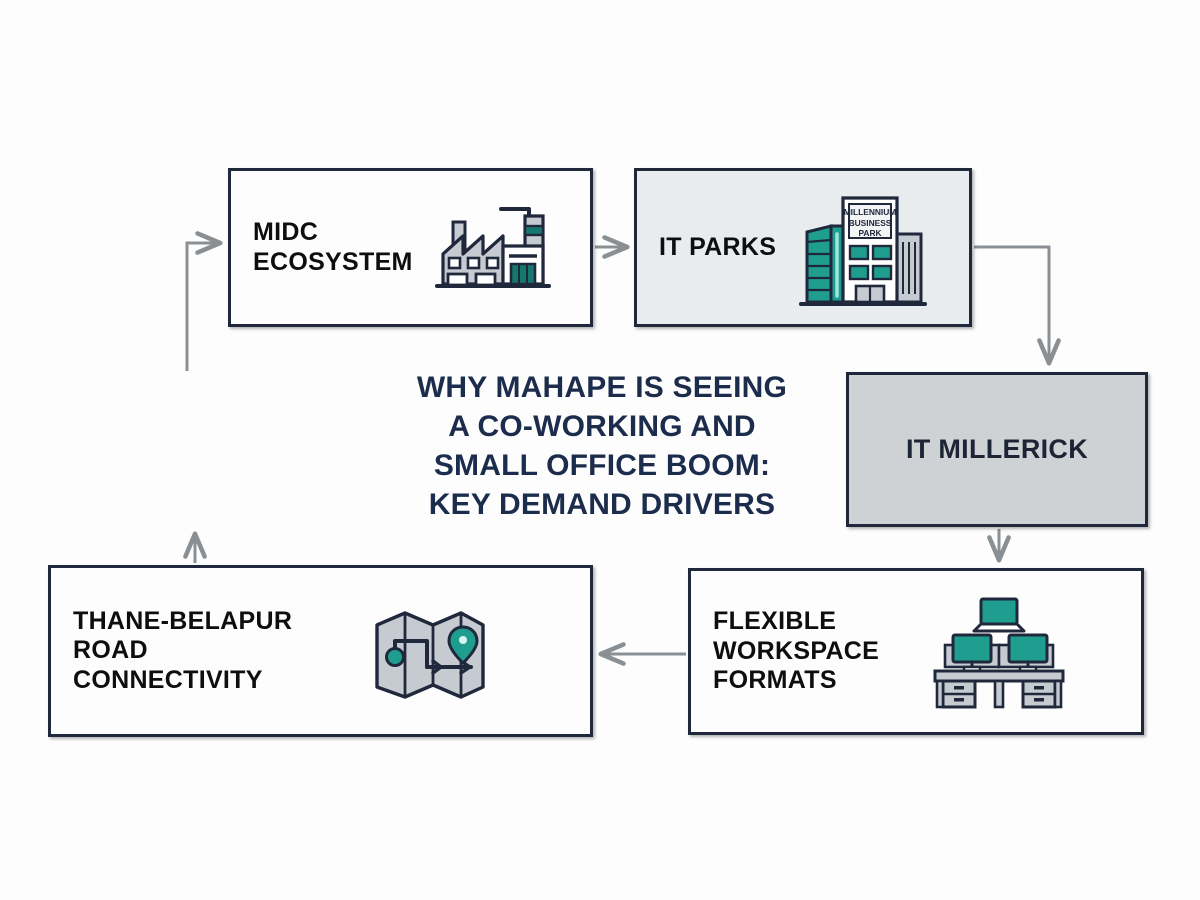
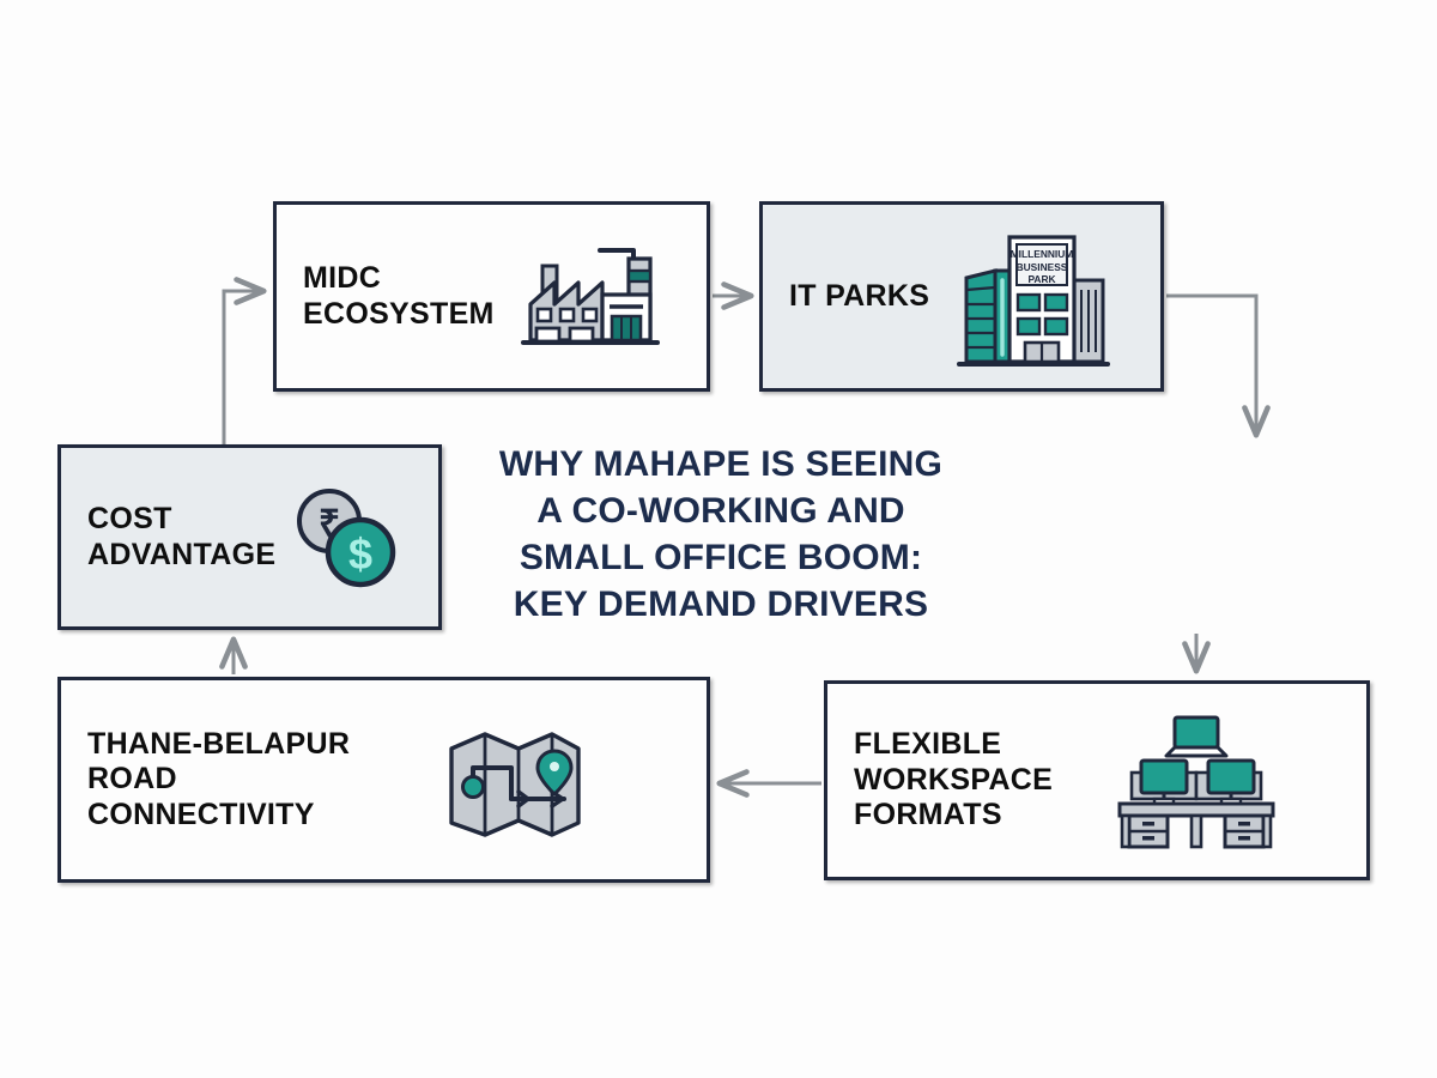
  WHY MAHAPE IS SEEING
  A CO-WORKING AND
  SMALL OFFICE BOOM:
  KEY DEMAND DRIVERS
  MIDC
  ECOSYSTEM
  IT PARKS
  MILLENNIUM
  BUSINESS
  PARK
- IT MILLERICK
  FLEXIBLE
  WORKSPACE
  FORMATS
  THANE-BELAPUR
  ROAD
  CONNECTIVITY
+ COST
+ ADVANTAGE
+ ₹
+ $
